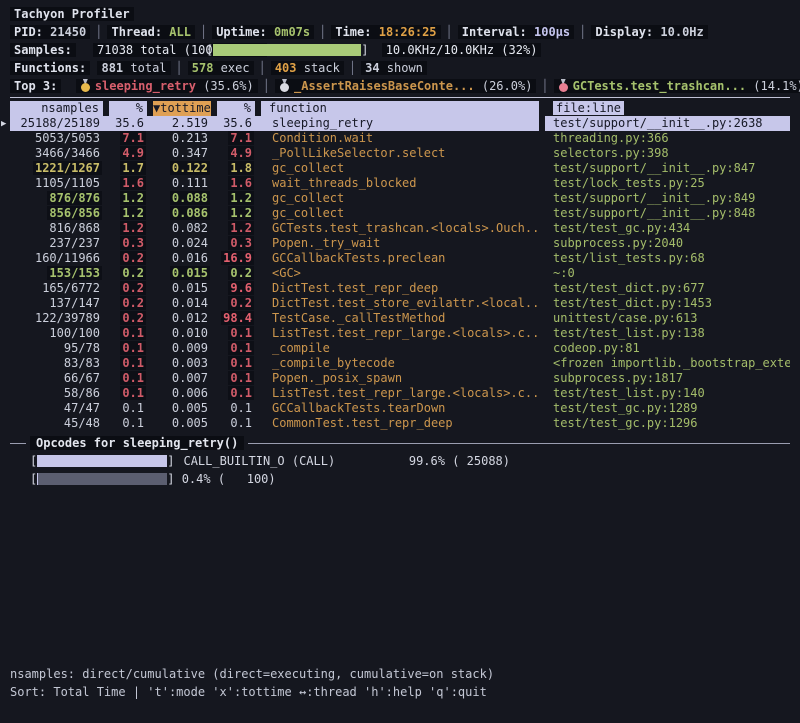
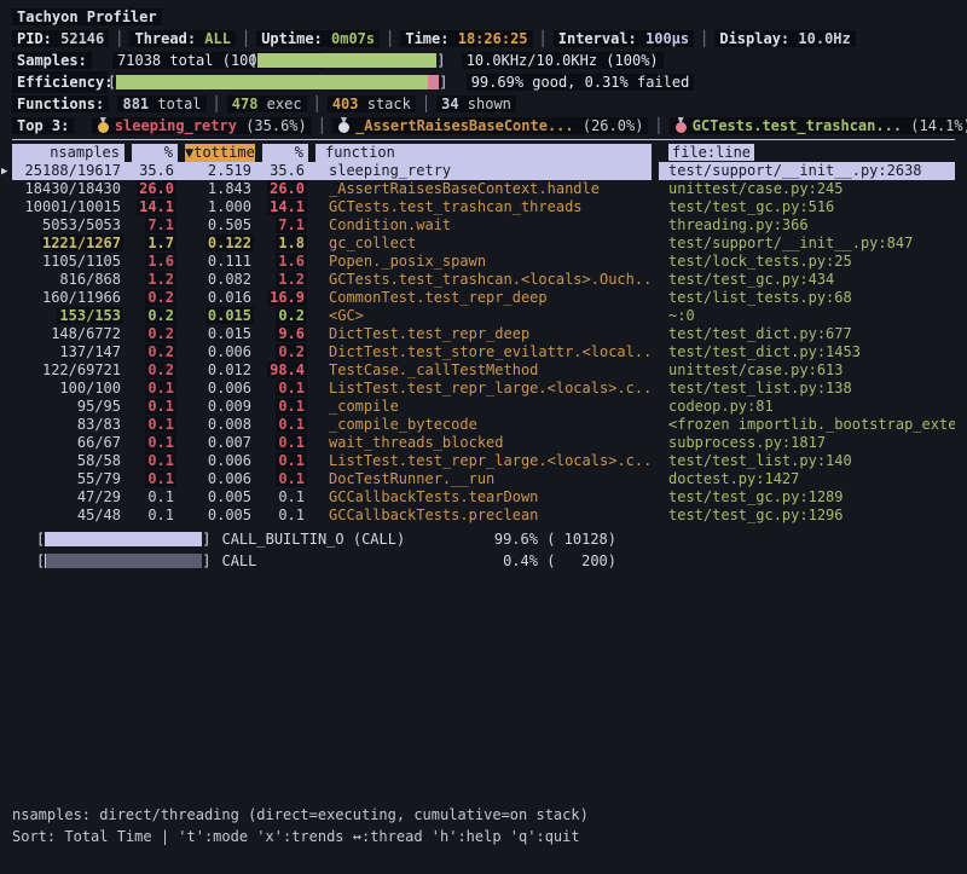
  Tachyon Profiler
- PID: 21450 │ Thread: ALL │ Uptime: 0m07s │ Time: 18:26:25 │ Interval: 100µs │ Display: 10.0Hz
+ PID: 52146 │ Thread: ALL │ Uptime: 0m07s │ Time: 18:26:25 │ Interval: 100µs │ Display: 10.0Hz
- Samples: 71038 total (100 [ ] 10.0KHz/10.0KHz (32%)
+ Samples: 71038 total (100 [ ] 10.0KHz/10.0KHz (100%)
+ Efficiency:[ ] 99.69% good, 0.31% failed
- Functions: 881 total │ 578 exec │ 403 stack │ 34 shown
+ Functions: 881 total │ 478 exec │ 403 stack │ 34 shown
  Top 3: sleeping_retry (35.6%) │ _AssertRaisesBaseConte... (26.0%) │ GCTests.test_trashcan... (14.1%
  ▶
  nsamples	%	▼tottime	%	function	file:line
- 25188/25189	35.6	2.519	35.6	sleeping_retry	test/support/__init__.py:2638
+ 25188/19617	35.6	2.519	35.6	sleeping_retry	test/support/__init__.py:2638
+ 18430/18430	26.0	1.843	26.0	_AssertRaisesBaseContext.handle	unittest/case.py:245
+ 10001/10015	14.1	1.000	14.1	GCTests.test_trashcan_threads	test/test_gc.py:516
- 5053/5053	7.1	0.213	7.1	Condition.wait	threading.py:366
+ 5053/5053	7.1	0.505	7.1	Condition.wait	threading.py:366
- 3466/3466	4.9	0.347	4.9	_PollLikeSelector.select	selectors.py:398
  1221/1267	1.7	0.122	1.8	gc_collect	test/support/__init__.py:847
- 1105/1105	1.6	0.111	1.6	wait_threads_blocked	test/lock_tests.py:25
+ 1105/1105	1.6	0.111	1.6	Popen._posix_spawn	test/lock_tests.py:25
- 876/876	1.2	0.088	1.2	gc_collect	test/support/__init__.py:849
- 856/856	1.2	0.086	1.2	gc_collect	test/support/__init__.py:848
  816/868	1.2	0.082	1.2	GCTests.test_trashcan.<locals>.Ouch..	test/test_gc.py:434
- 237/237	0.3	0.024	0.3	Popen._try_wait	subprocess.py:2040
- 160/11966	0.2	0.016	16.9	GCCallbackTests.preclean	test/list_tests.py:68
+ 160/11966	0.2	0.016	16.9	CommonTest.test_repr_deep	test/list_tests.py:68
  153/153	0.2	0.015	0.2	<GC>	~:0
- 165/6772	0.2	0.015	9.6	DictTest.test_repr_deep	test/test_dict.py:677
+ 148/6772	0.2	0.015	9.6	DictTest.test_repr_deep	test/test_dict.py:677
- 137/147	0.2	0.014	0.2	DictTest.test_store_evilattr.<local..	test/test_dict.py:1453
+ 137/147	0.2	0.006	0.2	DictTest.test_store_evilattr.<local..	test/test_dict.py:1453
- 122/39789	0.2	0.012	98.4	TestCase._callTestMethod	unittest/case.py:613
+ 122/69721	0.2	0.012	98.4	TestCase._callTestMethod	unittest/case.py:613
- 100/100	0.1	0.010	0.1	ListTest.test_repr_large.<locals>.c..	test/test_list.py:138
+ 100/100	0.1	0.006	0.1	ListTest.test_repr_large.<locals>.c..	test/test_list.py:138
- 95/78	0.1	0.009	0.1	_compile	codeop.py:81
+ 95/95	0.1	0.009	0.1	_compile	codeop.py:81
- 83/83	0.1	0.003	0.1	_compile_bytecode	<frozen importlib._bootstrap_exte
+ 83/83	0.1	0.008	0.1	_compile_bytecode	<frozen importlib._bootstrap_exte
- 66/67	0.1	0.007	0.1	Popen._posix_spawn	subprocess.py:1817
+ 66/67	0.1	0.007	0.1	wait_threads_blocked	subprocess.py:1817
- 58/86	0.1	0.006	0.1	ListTest.test_repr_large.<locals>.c..	test/test_list.py:140
+ 58/58	0.1	0.006	0.1	ListTest.test_repr_large.<locals>.c..	test/test_list.py:140
+ 55/79	0.1	0.006	0.1	DocTestRunner.__run	doctest.py:1427
- 47/47	0.1	0.005	0.1	GCCallbackTests.tearDown	test/test_gc.py:1289
+ 47/29	0.1	0.005	0.1	GCCallbackTests.tearDown	test/test_gc.py:1289
- 45/48	0.1	0.005	0.1	CommonTest.test_repr_deep	test/test_gc.py:1296
+ 45/48	0.1	0.005	0.1	GCCallbackTests.preclean	test/test_gc.py:1296
- Opcodes for sleeping_retry()
  [
  ]
  CALL_BUILTIN_O (CALL)
- 99.6% ( 25088)
+ 99.6% ( 10128)
  [
  ]
+ CALL
- 0.4% ( 100)
+ 0.4% ( 200)
- nsamples: direct/cumulative (direct=executing, cumulative=on stack)
+ nsamples: direct/threading (direct=executing, cumulative=on stack)
- Sort: Total Time | 't':mode 'x':tottime ↔:thread 'h':help 'q':quit
+ Sort: Total Time | 't':mode 'x':trends ↔:thread 'h':help 'q':quit
